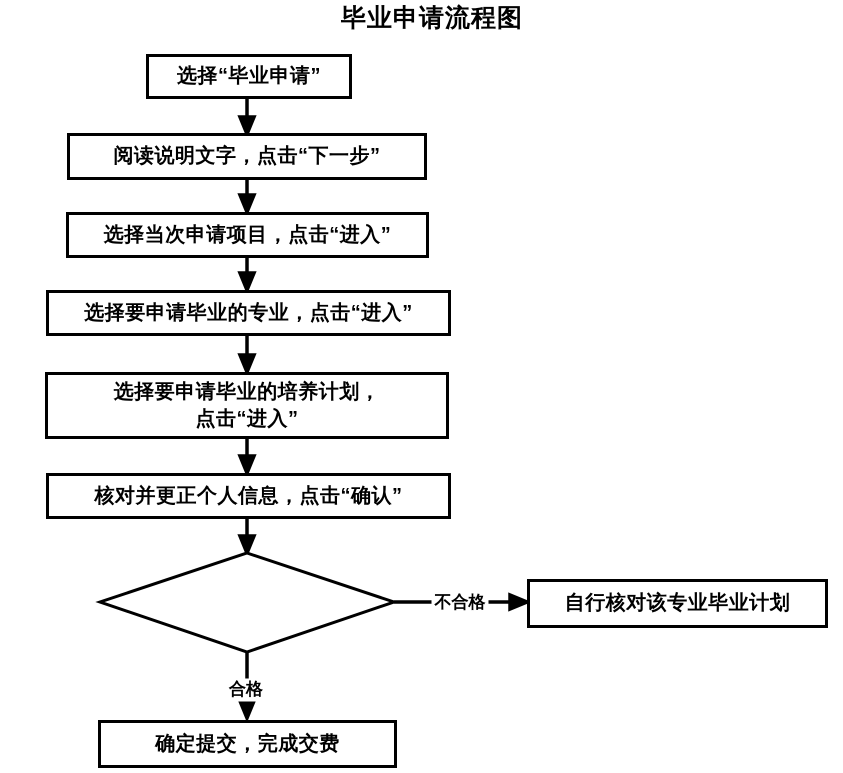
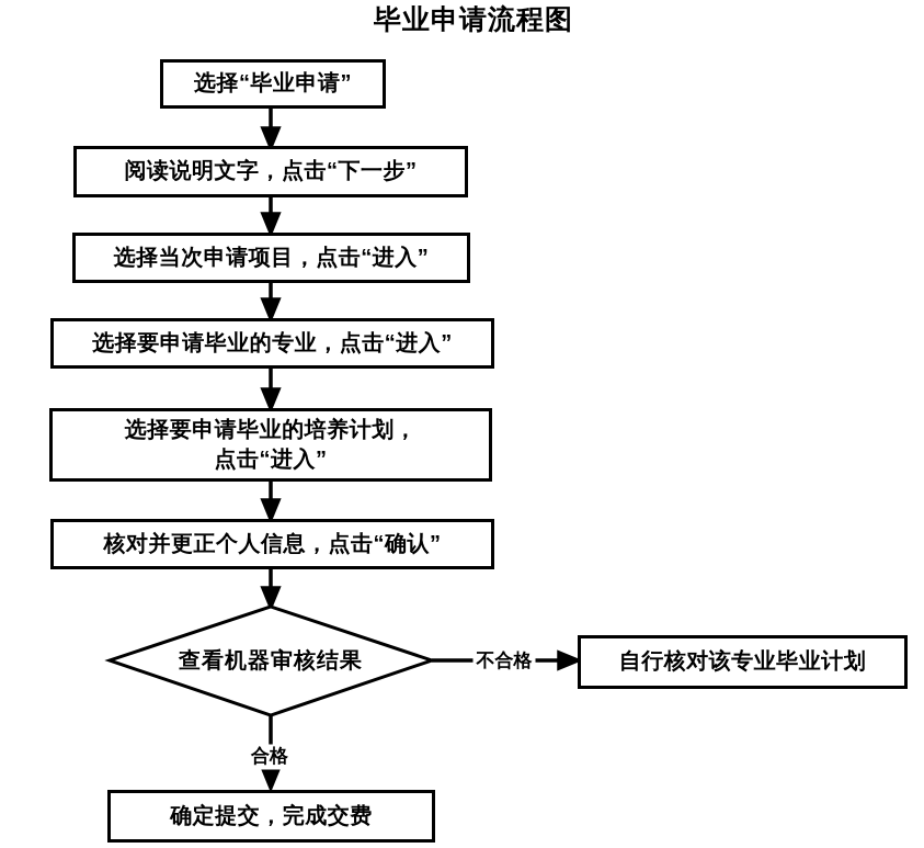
  毕业申请流程图
  选择“毕业申请”
  阅读说明文字，点击“下一步”
  选择当次申请项目，点击“进入”
  选择要申请毕业的专业，点击“进入”
  选择要申请毕业的培养计划，
  点击“进入”
  核对并更正个人信息，点击“确认”
+ 查看机器审核结果
  不合格
  合格
  自行核对该专业毕业计划
  确定提交，完成交费
